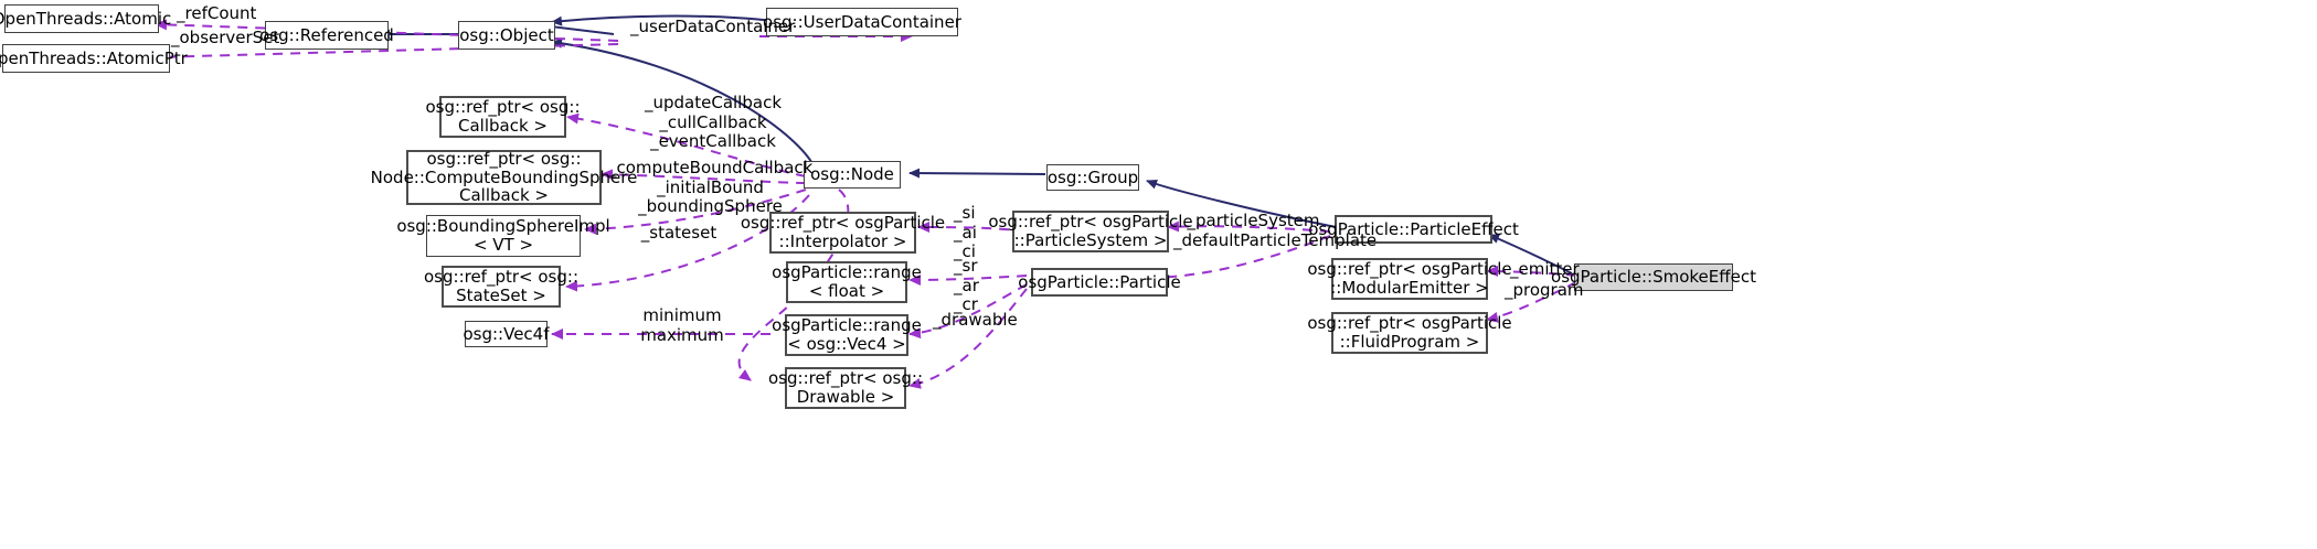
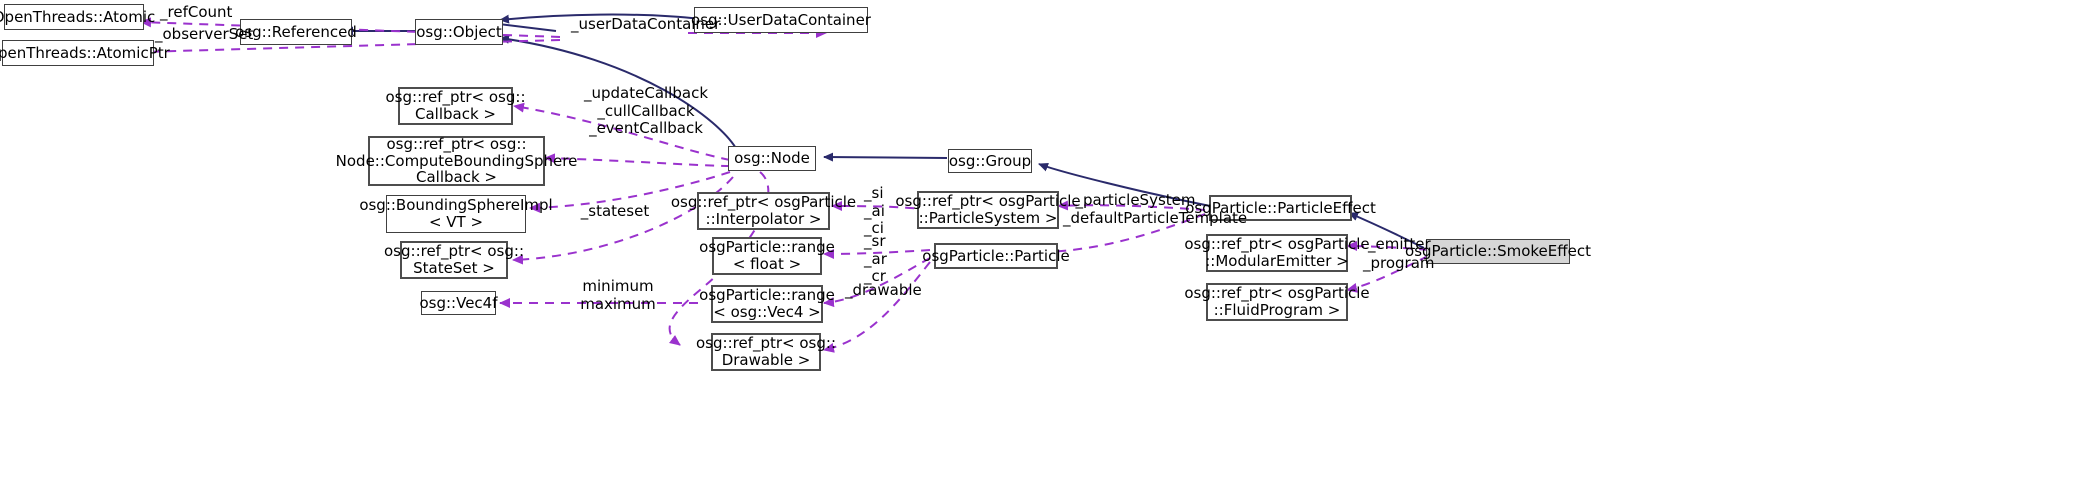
  penThreads::Atomic
  penThreads::AtomicPtr
  osg::Referenced
  osg::Object
  osg::UserDataContainer
  osg::ref_ptr< osg::
  Callback >
  osg::ref_ptr< osg::
  Node::ComputeBoundingSphere
  Callback >
  osg::BoundingSphereImpl
  < VT >
  osg::ref_ptr< osg::
  StateSet >
  osg::Vec4f
  osg::Node
  osg::Group
  osg::ref_ptr< osgParticle
  ::Interpolator >
  osgParticle::range
  < float >
  osgParticle::range
  < osg::Vec4 >
  osg::ref_ptr< osg::
  Drawable >
  osgParticle::Particle
  osg::ref_ptr< osgParticle
  ::ParticleSystem >
  osgParticle::ParticleEffect
  osg::ref_ptr< osgParticle
  ::ModularEmitter >
  osg::ref_ptr< osgParticle
  ::FluidProgram >
  osgParticle::SmokeEffect
  _refCount
  _observerSet
  _userDataContainer
  _updateCallback
  _cullCallback
  _eventCallback
- _computeBoundCallback
- _initialBound
- _boundingSphere
  _stateset
  minimum
  maximum
  _si
  _ai
  _ci
  _sr
  _ar
  _cr
  _drawable
  _particleSystem
  _defaultParticleTemplate
  _emitter
  _program
